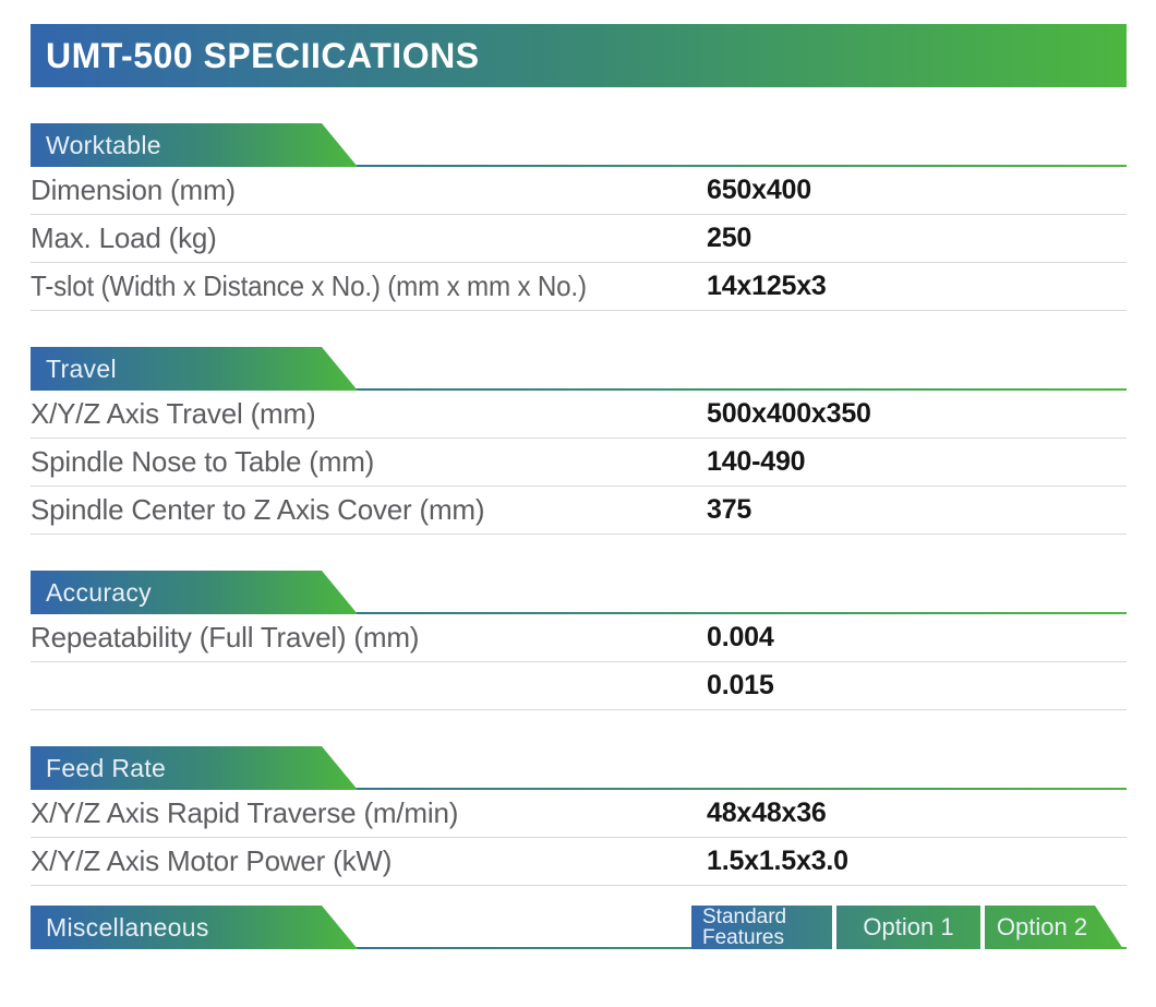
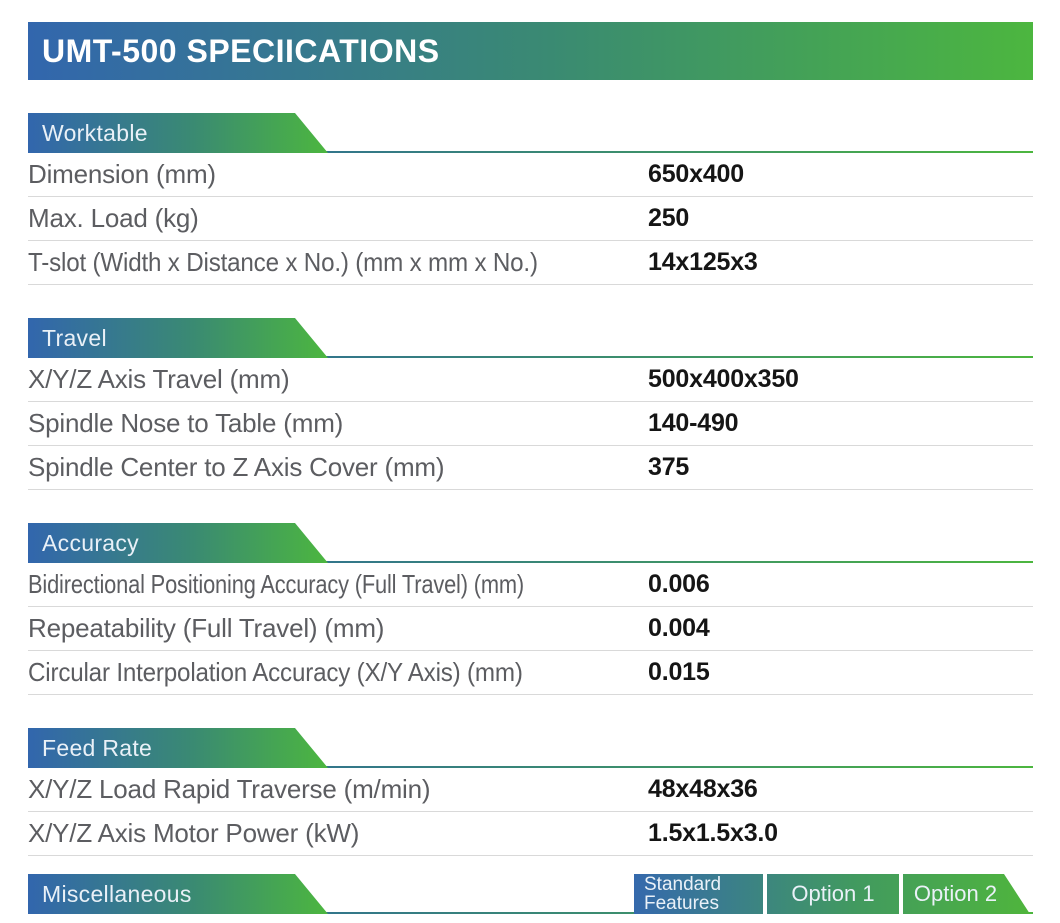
  UMT-500 SPECIICATIONS
  Worktable
  Dimension (mm)
  650x400
  Max. Load (kg)
  250
  T-slot (Width x Distance x No.) (mm x mm x No.)
  14x125x3
  Travel
  X/Y/Z Axis Travel (mm)
  500x400x350
  Spindle Nose to Table (mm)
  140-490
  Spindle Center to Z Axis Cover (mm)
  375
  Accuracy
+ Bidirectional Positioning Accuracy (Full Travel) (mm)
+ 0.006
  Repeatability (Full Travel) (mm)
  0.004
+ Circular Interpolation Accuracy (X/Y Axis) (mm)
  0.015
  Feed Rate
- X/Y/Z Axis Rapid Traverse (m/min)
+ X/Y/Z Load Rapid Traverse (m/min)
  48x48x36
  X/Y/Z Axis Motor Power (kW)
  1.5x1.5x3.0
  Miscellaneous
  Standard
  Features
  Option 1
  Option 2
